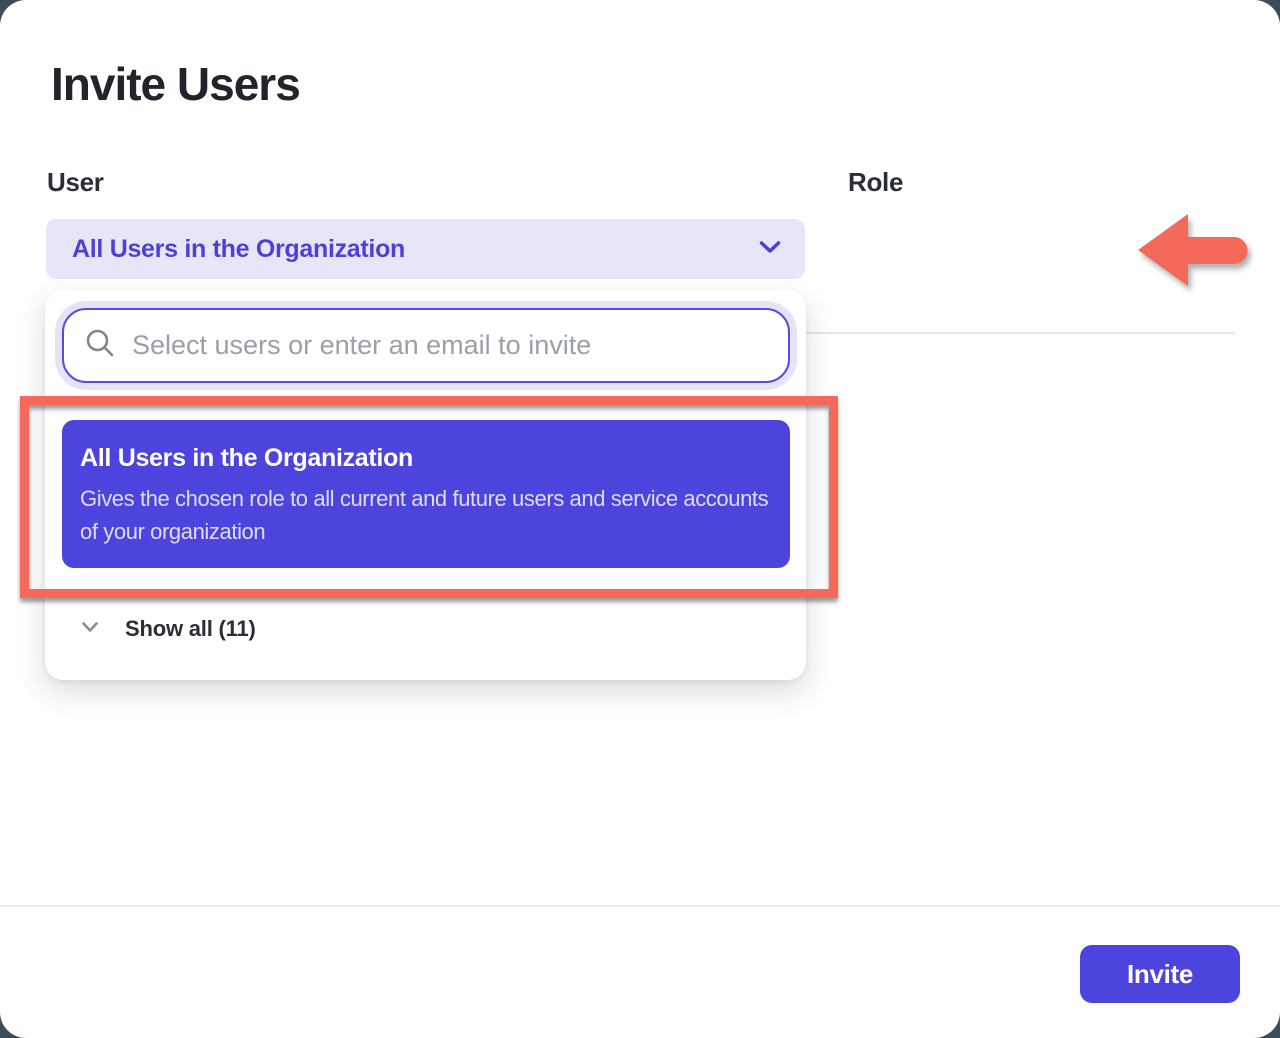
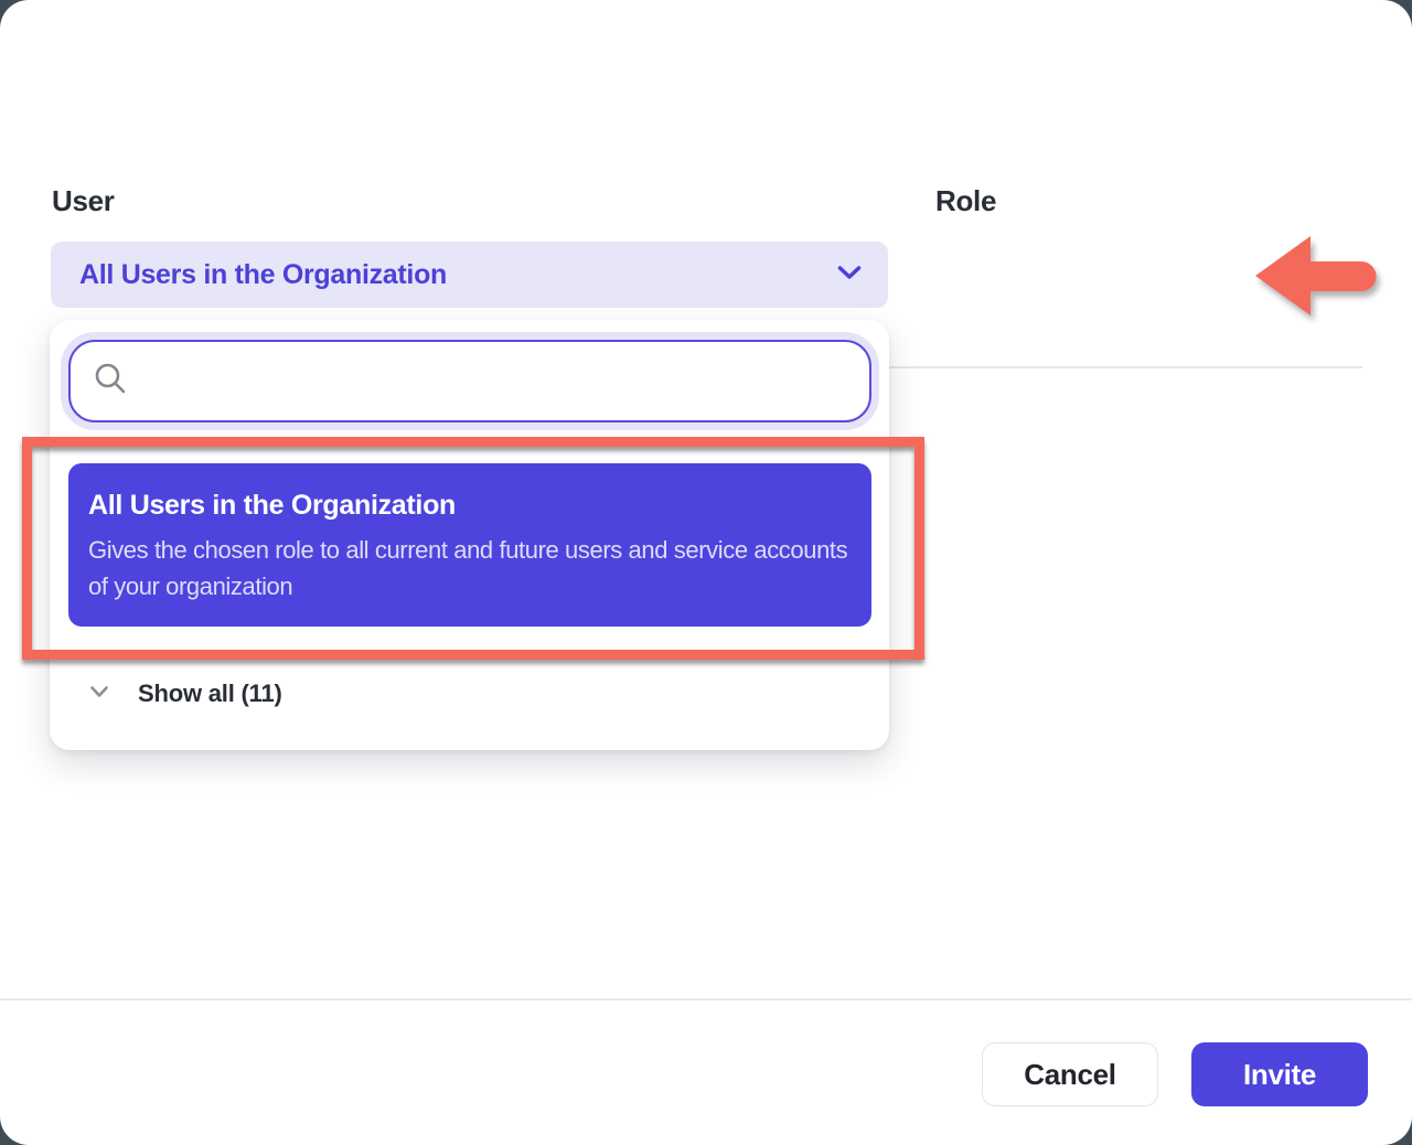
- Invite Users
  User
  All Users in the Organization
  Role
- Select users or enter an email to invite
  All Users in the Organization
  Gives the chosen role to all current and future users and service accounts of your organization
  Show all (11)
+ Cancel
  Invite
